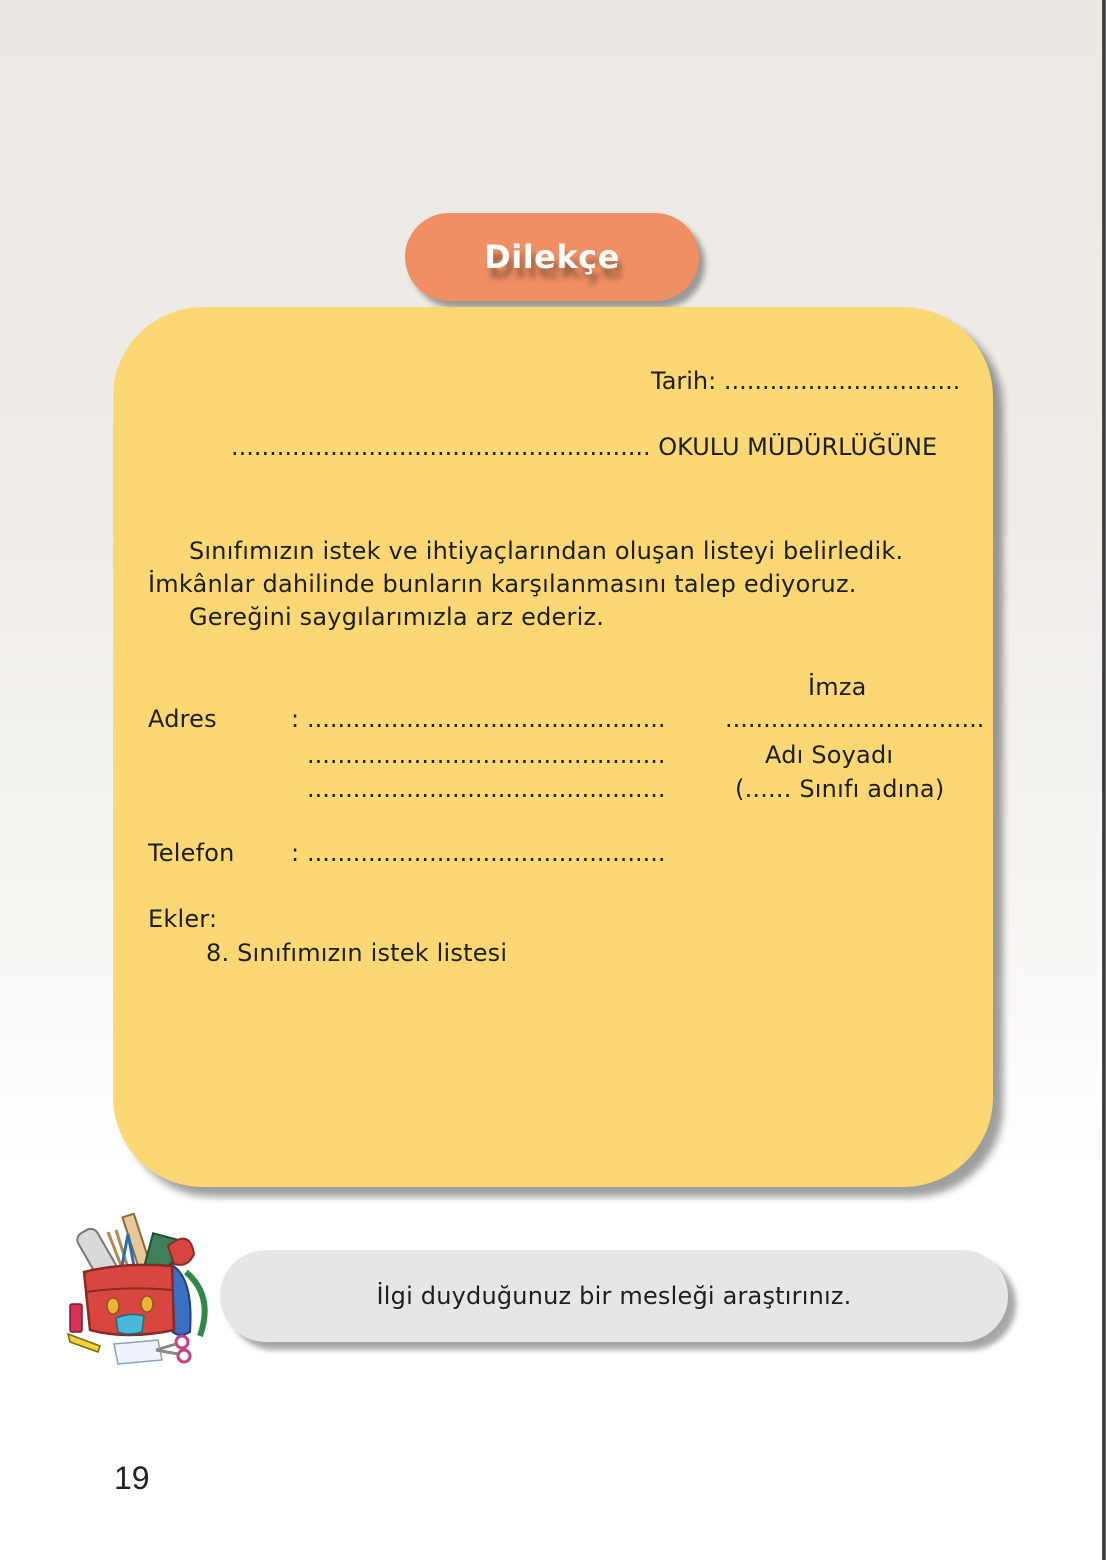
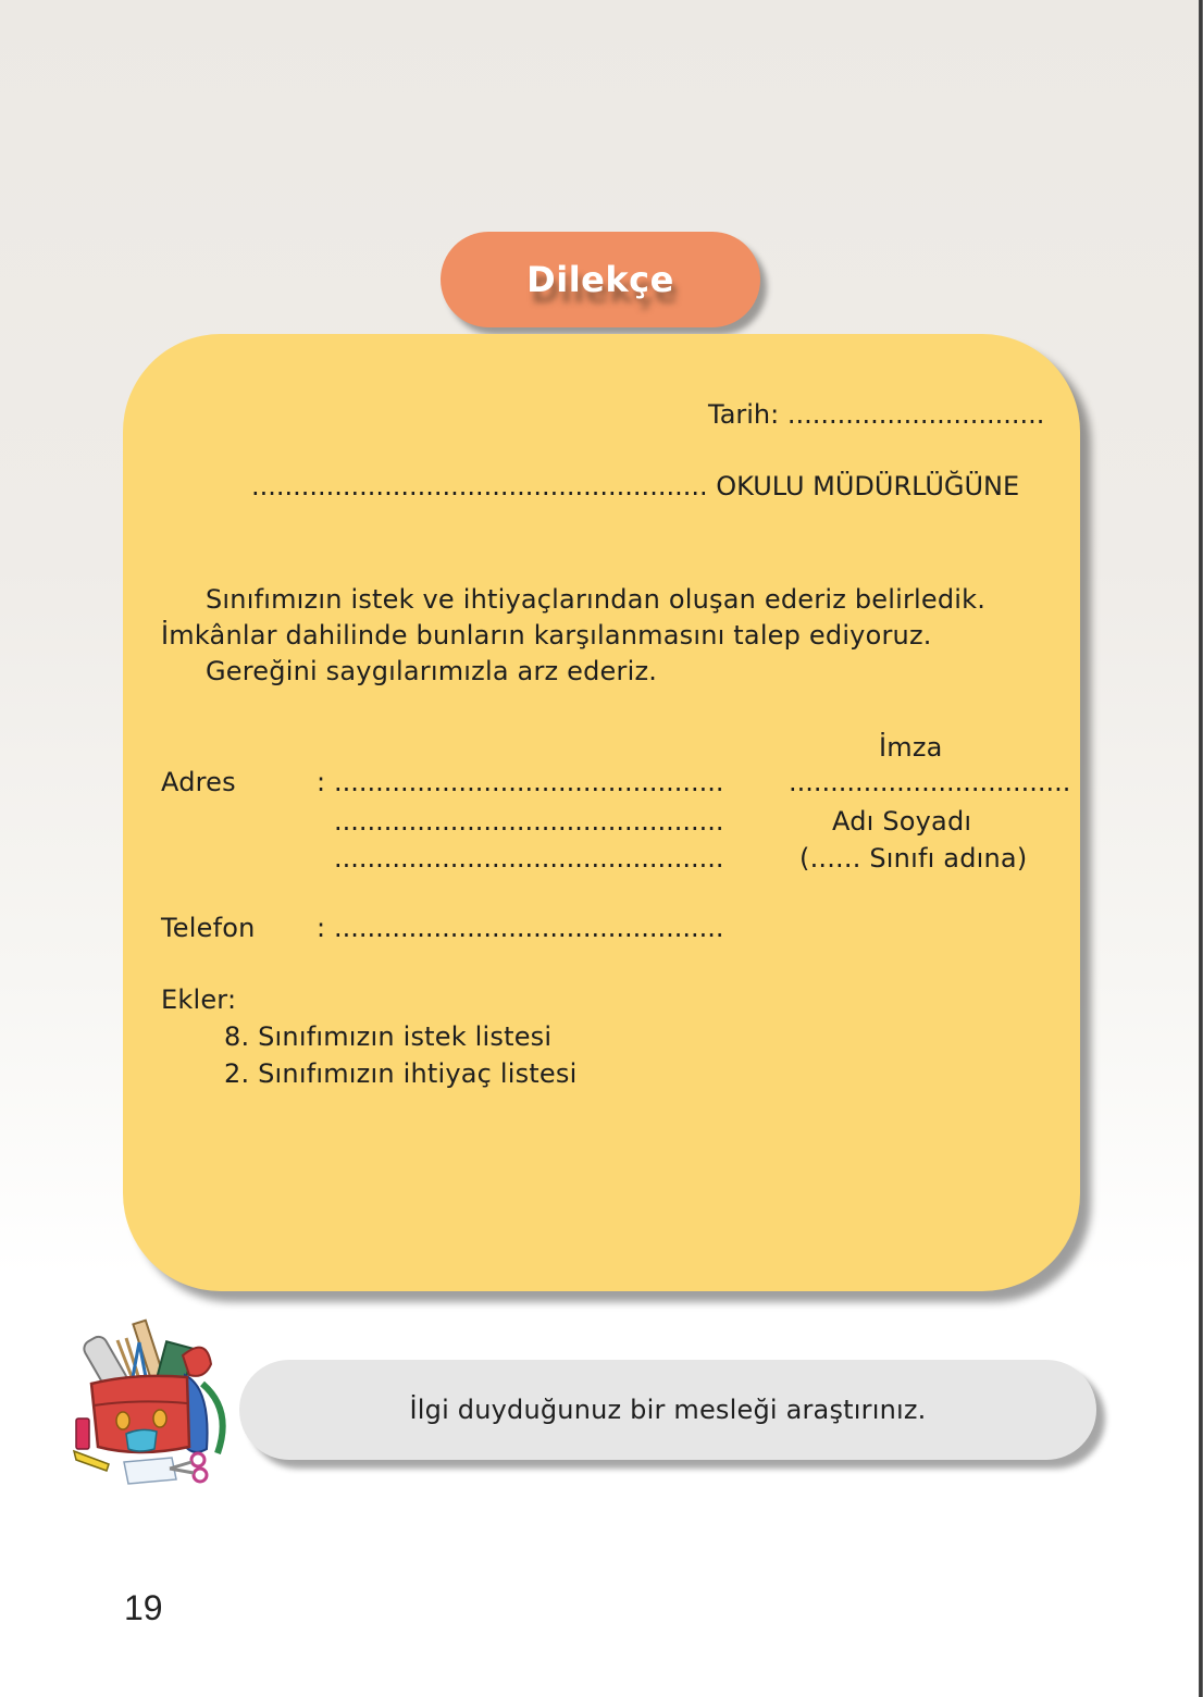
  Dilekçe
  Tarih: ...............................
  ....................................................... OKULU MÜDÜRLÜĞÜNE
- Sınıfımızın istek ve ihtiyaçlarından oluşan listeyi belirledik.
+ Sınıfımızın istek ve ihtiyaçlarından oluşan ederiz belirledik.
  İmkânlar dahilinde bunların karşılanmasını talep ediyoruz.
  Gereğini saygılarımızla arz ederiz.
  İmza
  ..................................
  Adı Soyadı
  (...... Sınıfı adına)
  Adres
  :
  ...............................................
  ...............................................
  ...............................................
  Telefon
  :
  ...............................................
  Ekler:
  8. Sınıfımızın istek listesi
+ 2. Sınıfımızın ihtiyaç listesi
  İlgi duyduğunuz bir mesleği araştırınız.
  19
